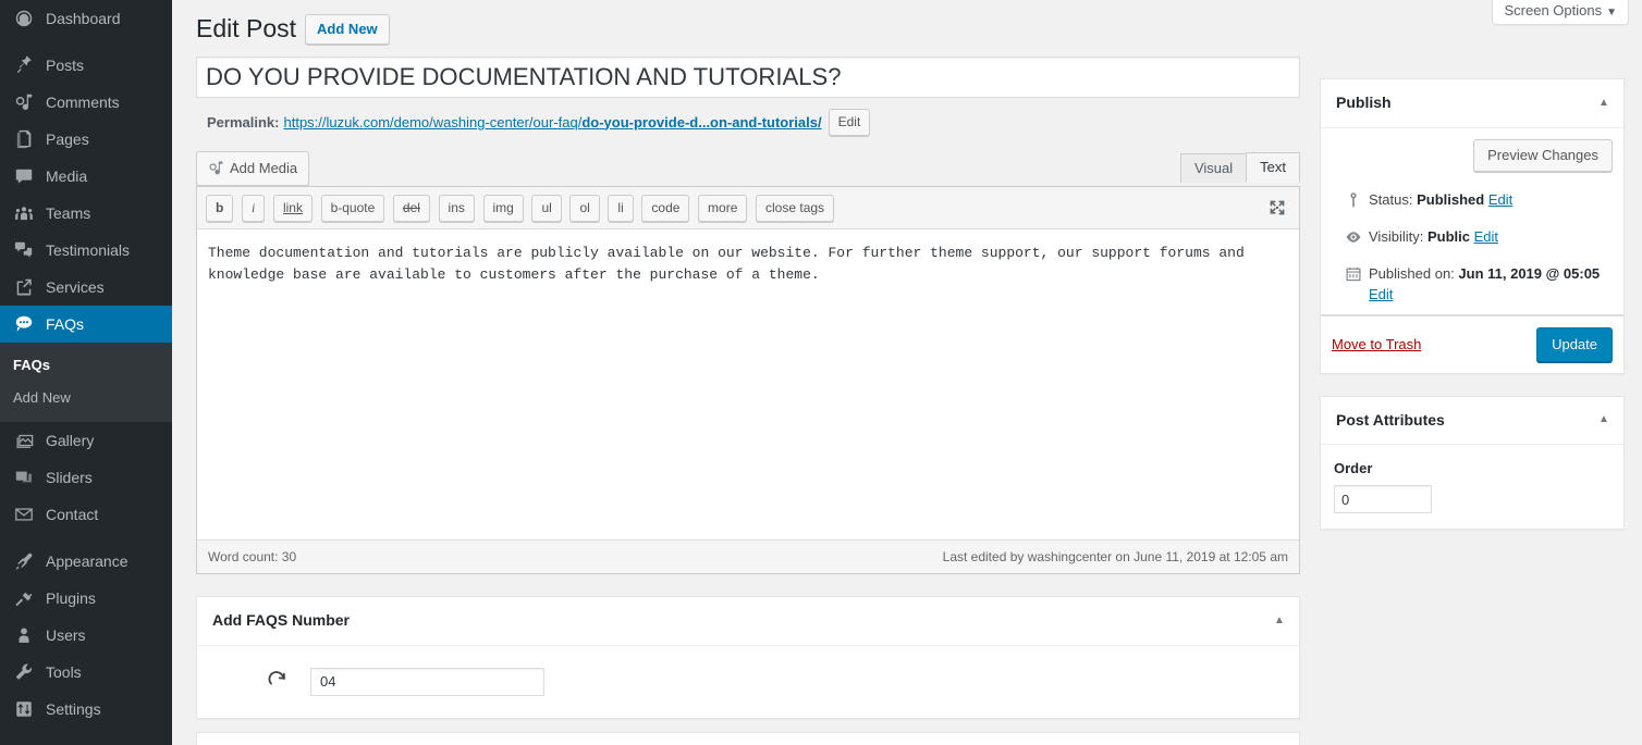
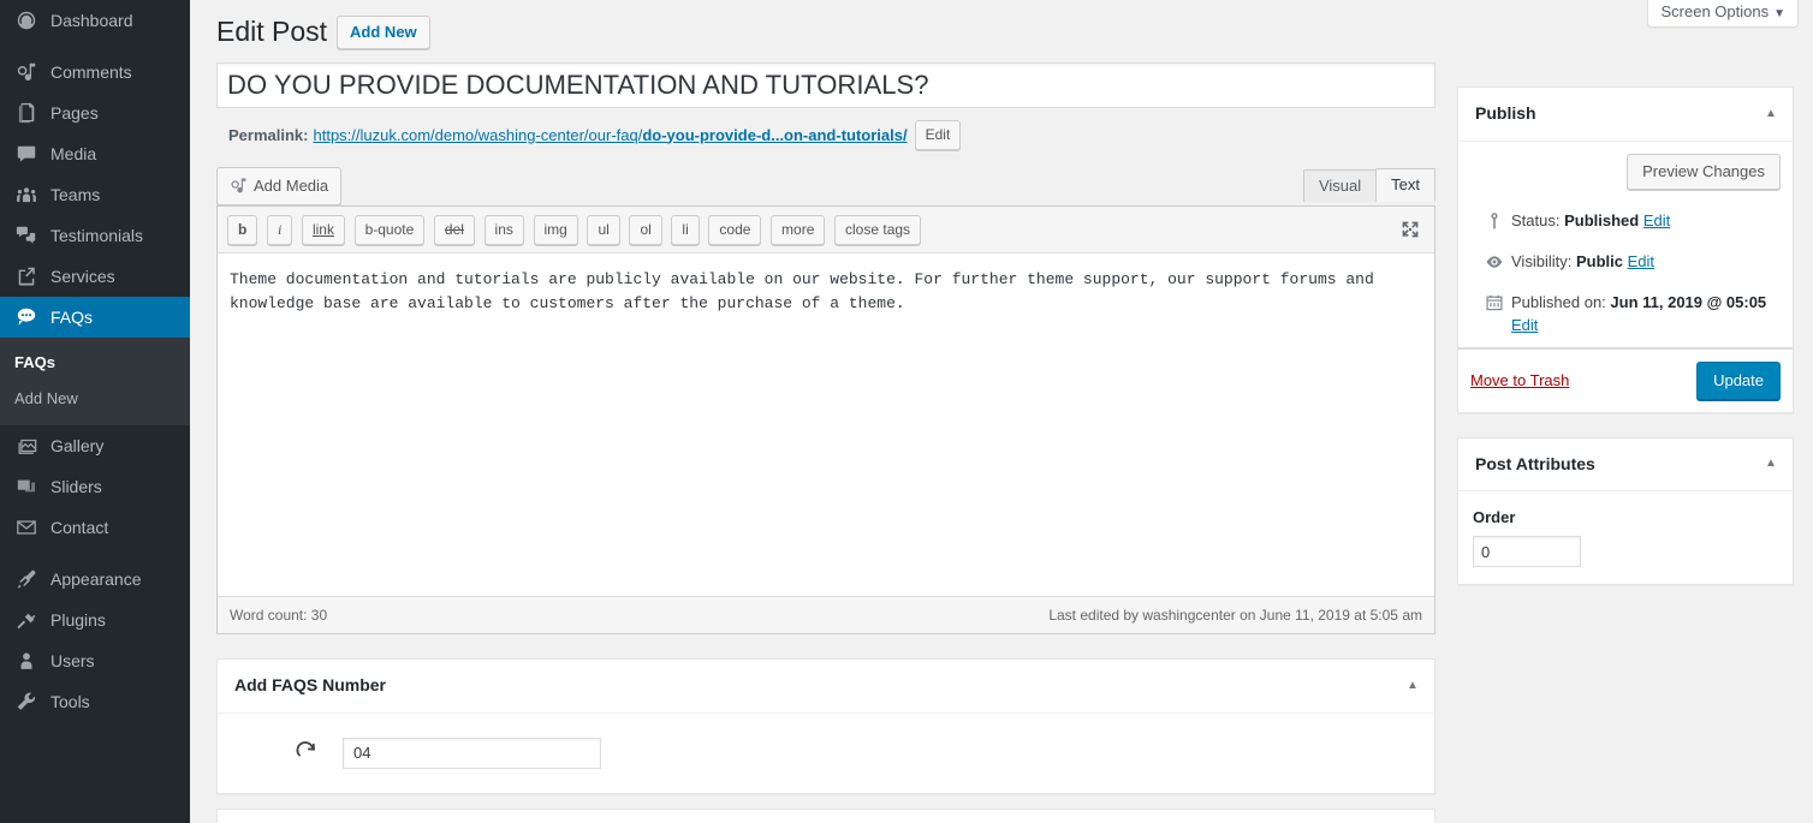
  Dashboard
- Posts
  Comments
  Pages
  Media
  Teams
  Testimonials
  Services
  FAQs
  FAQs
  Add New
  Gallery
  Sliders
  Contact
  Appearance
  Plugins
  Users
  Tools
- Settings
  Screen Options ▼
  Edit Post
  Add New
  DO YOU PROVIDE DOCUMENTATION AND TUTORIALS?
  Permalink:
  https://luzuk.com/demo/washing-center/our-faq/do-you-provide-d...on-and-tutorials/
  Edit
  Add Media
  Visual
  Text
  b i link b-quote del ins img ul ol li code more close tags
  Word count: 30
- Last edited by washingcenter on June 11, 2019 at 12:05 am
+ Last edited by washingcenter on June 11, 2019 at 5:05 am
  Add FAQS Number
  ▲
  04
  Publish
  ▲
  Preview Changes
  Status: Published Edit
  Visibility: Public Edit
  Published on: Jun 11, 2019 @ 05:05 Edit
  Move to Trash
  Update
  Post Attributes
  ▲
  Order
  0
